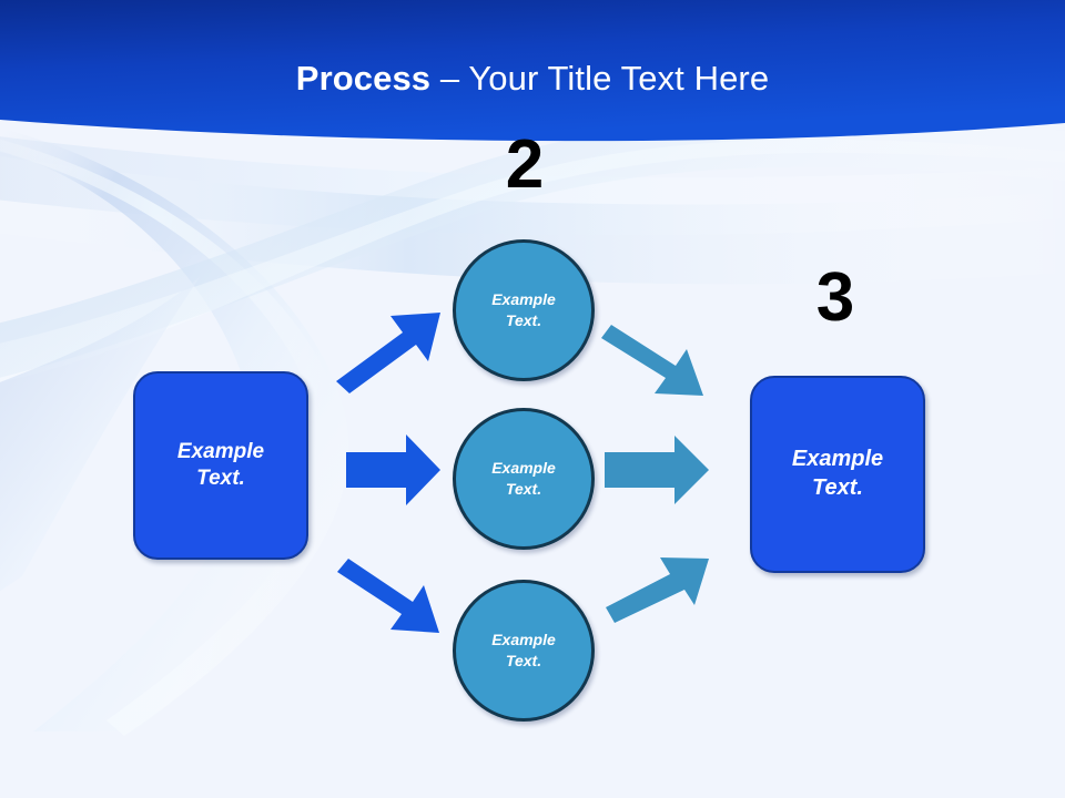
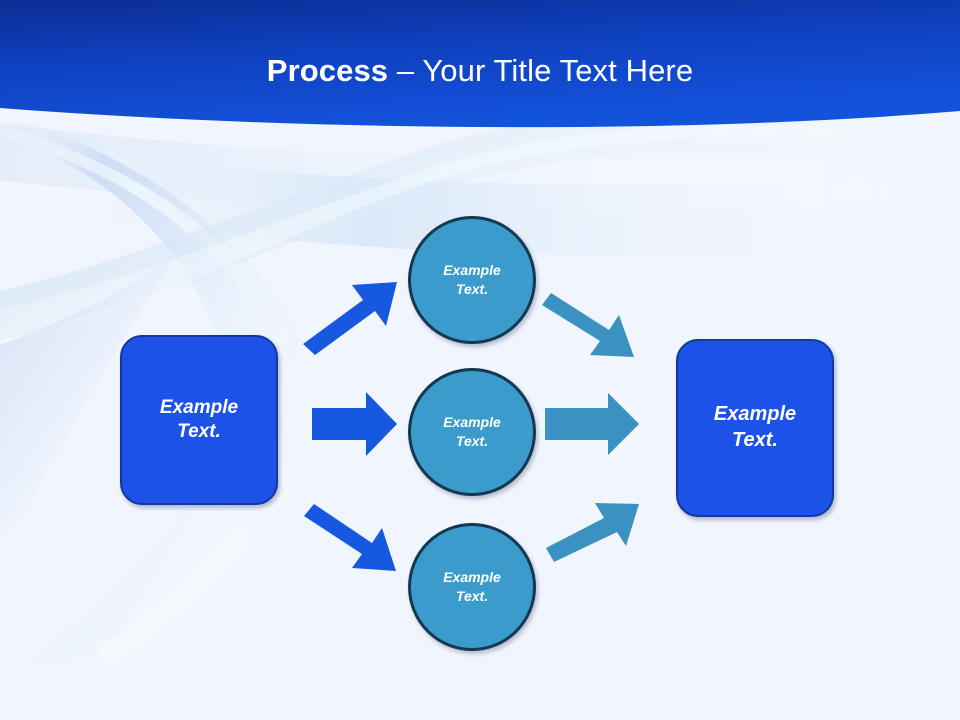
  Process – Your Title Text Here
- 2
- 3
  Example
  Text.
  Example
  Text.
  Example
  Text.
  Example
  Text.
  Example
  Text.
